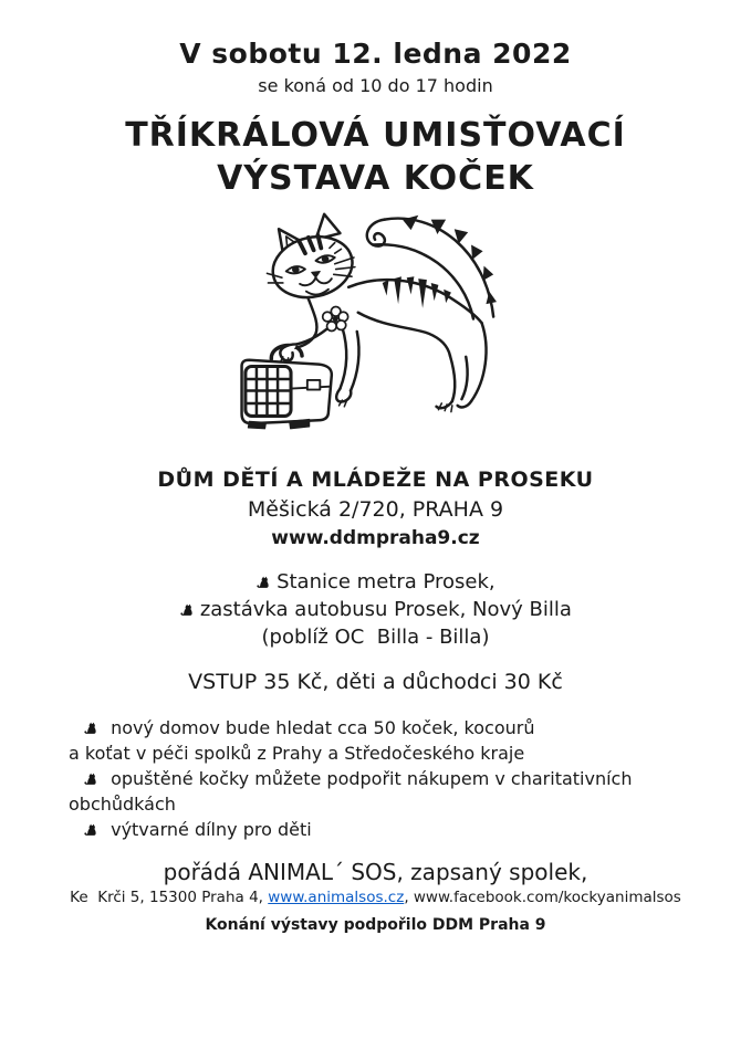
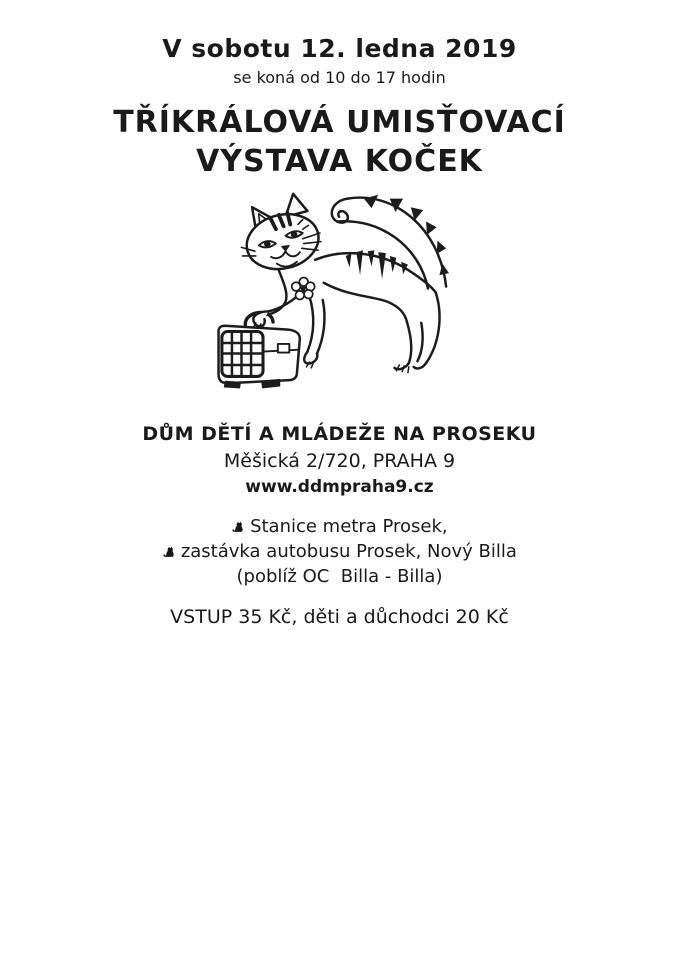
- V sobotu 12. ledna 2022
+ V sobotu 12. ledna 2019
  se koná od 10 do 17 hodin
  TŘÍKRÁLOVÁ UMISŤOVACÍ
  VÝSTAVA KOČEK
  DŮM DĚTÍ A MLÁDEŽE NA PROSEKU
  Měšická 2/720, PRAHA 9
  www.ddmpraha9.cz
  Stanice metra Prosek,
  zastávka autobusu Prosek, Nový Billa
  (poblíž OC Billa - Billa)
- VSTUP 35 Kč, děti a důchodci 30 Kč
+ VSTUP 35 Kč, děti a důchodci 20 Kč
- nový domov bude hledat cca 50 koček, kocourů
- a koťat v péči spolků z Prahy a Středočeského kraje
- opuštěné kočky můžete podpořit nákupem v charitativních obchůdkách
- výtvarné dílny pro děti
- pořádá ANIMAL´ SOS, zapsaný spolek,
- Ke Krči 5, 15300 Praha 4, www.animalsos.cz, www.facebook.com/kockyanimalsos
- Konání výstavy podpořilo DDM Praha 9
